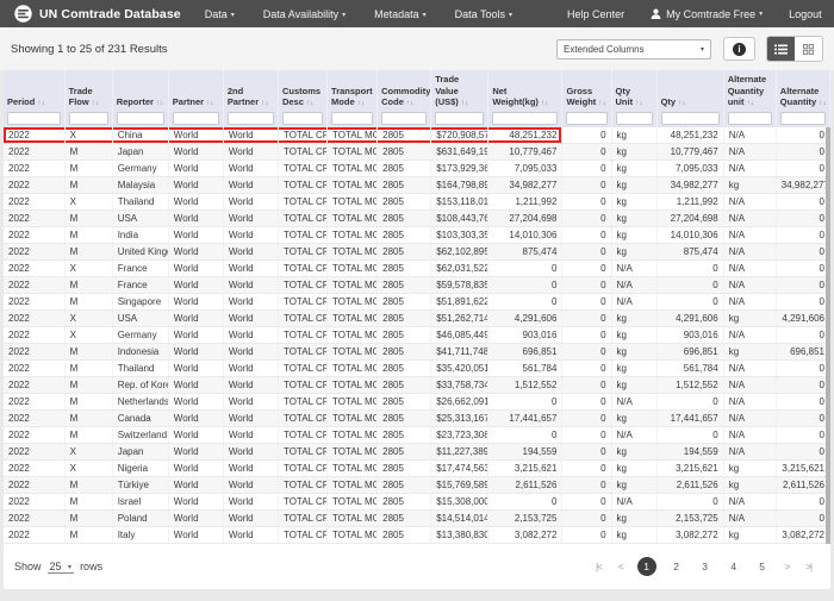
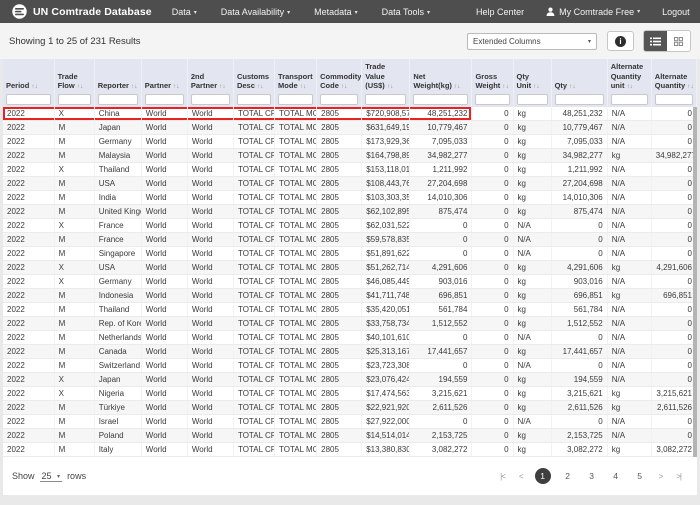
  UN Comtrade Database
  Data
  Data Availability
  Metadata
  Data Tools
  Help Center
  My Comtrade Free
  Logout
  Showing 1 to 25 of 231 Results
  Extended Columns
  i
  Period	Trade Flow	Reporter	Partner	2nd Partner	Customs Desc	Transport Mode	Commodity Code	Trade Value (US$)	Net Weight(kg)	Gross Weight	Qty Unit	Qty	Alternate Quantity unit	Alternate Quantity
  2022	X	China	World	World	TOTAL CP	TOTAL MO	2805	$720,908,57	48,251,232	0	kg	48,251,232	N/A	0
  2022	M	Japan	World	World	TOTAL CP	TOTAL MO	2805	$631,649,19	10,779,467	0	kg	10,779,467	N/A	0
  2022	M	Germany	World	World	TOTAL CP	TOTAL MO	2805	$173,929,36	7,095,033	0	kg	7,095,033	N/A	0
  2022	M	Malaysia	World	World	TOTAL CP	TOTAL MO	2805	$164,798,89	34,982,277	0	kg	34,982,277	kg	34,982,27
  2022	X	Thailand	World	World	TOTAL CP	TOTAL MO	2805	$153,118,01	1,211,992	0	kg	1,211,992	N/A	0
  2022	M	USA	World	World	TOTAL CP	TOTAL MO	2805	$108,443,76	27,204,698	0	kg	27,204,698	N/A	0
  2022	M	India	World	World	TOTAL CP	TOTAL MO	2805	$103,303,35	14,010,306	0	kg	14,010,306	N/A	0
  2022	M	United King	World	World	TOTAL CP	TOTAL MO	2805	$62,102,895	875,474	0	kg	875,474	N/A	0
  2022	X	France	World	World	TOTAL CP	TOTAL MO	2805	$62,031,522	0	0	N/A	0	N/A	0
  2022	M	France	World	World	TOTAL CP	TOTAL MO	2805	$59,578,835	0	0	N/A	0	N/A	0
  2022	M	Singapore	World	World	TOTAL CP	TOTAL MO	2805	$51,891,622	0	0	N/A	0	N/A	0
  2022	X	USA	World	World	TOTAL CP	TOTAL MO	2805	$51,262,714	4,291,606	0	kg	4,291,606	kg	4,291,606
  2022	X	Germany	World	World	TOTAL CP	TOTAL MO	2805	$46,085,449	903,016	0	kg	903,016	N/A	0
  2022	M	Indonesia	World	World	TOTAL CP	TOTAL MO	2805	$41,711,748	696,851	0	kg	696,851	kg	696,851
  2022	M	Thailand	World	World	TOTAL CP	TOTAL MO	2805	$35,420,051	561,784	0	kg	561,784	N/A	0
  2022	M	Rep. of Kor	World	World	TOTAL CP	TOTAL MO	2805	$33,758,734	1,512,552	0	kg	1,512,552	N/A	0
- 2022	M	Netherlands	World	World	TOTAL CP	TOTAL MO	2805	$26,662,091	0	0	N/A	0	N/A	0
+ 2022	M	Netherlands	World	World	TOTAL CP	TOTAL MO	2805	$40,101,610	0	0	N/A	0	N/A	0
  2022	M	Canada	World	World	TOTAL CP	TOTAL MO	2805	$25,313,167	17,441,657	0	kg	17,441,657	N/A	0
  2022	M	Switzerland	World	World	TOTAL CP	TOTAL MO	2805	$23,723,308	0	0	N/A	0	N/A	0
- 2022	X	Japan	World	World	TOTAL CP	TOTAL MO	2805	$11,227,389	194,559	0	kg	194,559	N/A	0
+ 2022	X	Japan	World	World	TOTAL CP	TOTAL MO	2805	$23,076,424	194,559	0	kg	194,559	N/A	0
  2022	X	Nigeria	World	World	TOTAL CP	TOTAL MO	2805	$17,474,563	3,215,621	0	kg	3,215,621	kg	3,215,621
- 2022	M	Türkiye	World	World	TOTAL CP	TOTAL MO	2805	$15,769,589	2,611,526	0	kg	2,611,526	kg	2,611,526
+ 2022	M	Türkiye	World	World	TOTAL CP	TOTAL MO	2805	$22,921,920	2,611,526	0	kg	2,611,526	kg	2,611,526
- 2022	M	Israel	World	World	TOTAL CP	TOTAL MO	2805	$15,308,000	0	0	N/A	0	N/A	0
+ 2022	M	Israel	World	World	TOTAL CP	TOTAL MO	2805	$27,922,000	0	0	N/A	0	N/A	0
  2022	M	Poland	World	World	TOTAL CP	TOTAL MO	2805	$14,514,014	2,153,725	0	kg	2,153,725	N/A	0
  2022	M	Italy	World	World	TOTAL CP	TOTAL MO	2805	$13,380,830	3,082,272	0	kg	3,082,272	kg	3,082,272
  Show
  rows
  |<
  <
  1
  2
  3
  4
  5
  >
  >|
